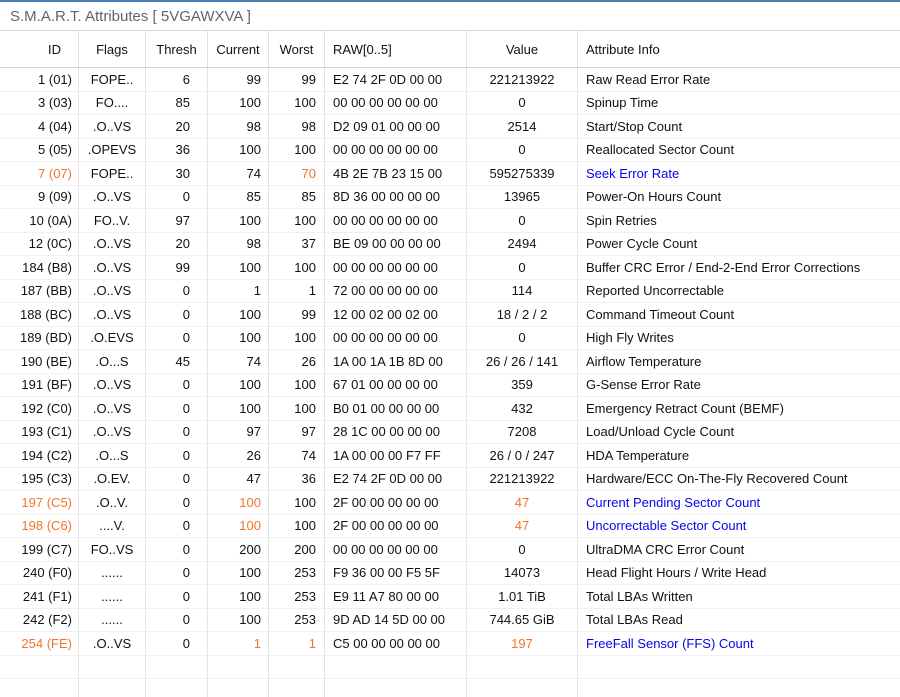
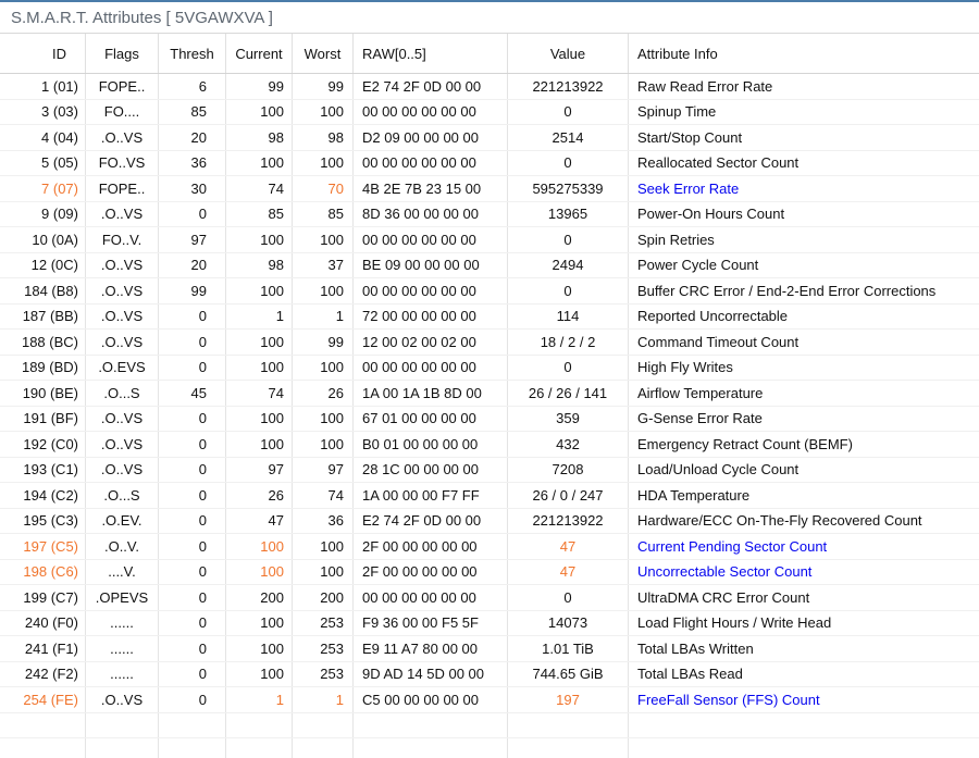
  S.M.A.R.T. Attributes [ 5VGAWXVA ]
  ID
  Flags
  Thresh
  Current
  Worst
  RAW[0..5]
  Value
  Attribute Info
  1 (01)
  FOPE..
  6
  99
  99
  E2 74 2F 0D 00 00
  221213922
  Raw Read Error Rate
  3 (03)
  FO....
  85
  100
  100
  00 00 00 00 00 00
  0
  Spinup Time
  4 (04)
  .O..VS
  20
  98
  98
- D2 09 01 00 00 00
+ D2 09 00 00 00 00
  2514
  Start/Stop Count
  5 (05)
- .OPEVS
+ FO..VS
  36
  100
  100
  00 00 00 00 00 00
  0
  Reallocated Sector Count
  7 (07)
  FOPE..
  30
  74
  70
  4B 2E 7B 23 15 00
  595275339
  Seek Error Rate
  9 (09)
  .O..VS
  0
  85
  85
  8D 36 00 00 00 00
  13965
  Power-On Hours Count
  10 (0A)
  FO..V.
  97
  100
  100
  00 00 00 00 00 00
  0
  Spin Retries
  12 (0C)
  .O..VS
  20
  98
  37
  BE 09 00 00 00 00
  2494
  Power Cycle Count
  184 (B8)
  .O..VS
  99
  100
  100
  00 00 00 00 00 00
  0
  Buffer CRC Error / End-2-End Error Corrections
  187 (BB)
  .O..VS
  0
  1
  1
  72 00 00 00 00 00
  114
  Reported Uncorrectable
  188 (BC)
  .O..VS
  0
  100
  99
  12 00 02 00 02 00
  18 / 2 / 2
  Command Timeout Count
  189 (BD)
  .O.EVS
  0
  100
  100
  00 00 00 00 00 00
  0
  High Fly Writes
  190 (BE)
  .O...S
  45
  74
  26
  1A 00 1A 1B 8D 00
  26 / 26 / 141
  Airflow Temperature
  191 (BF)
  .O..VS
  0
  100
  100
  67 01 00 00 00 00
  359
  G-Sense Error Rate
  192 (C0)
  .O..VS
  0
  100
  100
  B0 01 00 00 00 00
  432
  Emergency Retract Count (BEMF)
  193 (C1)
  .O..VS
  0
  97
  97
  28 1C 00 00 00 00
  7208
  Load/Unload Cycle Count
  194 (C2)
  .O...S
  0
  26
  74
  1A 00 00 00 F7 FF
  26 / 0 / 247
  HDA Temperature
  195 (C3)
  .O.EV.
  0
  47
  36
  E2 74 2F 0D 00 00
  221213922
  Hardware/ECC On-The-Fly Recovered Count
  197 (C5)
  .O..V.
  0
  100
  100
  2F 00 00 00 00 00
  47
  Current Pending Sector Count
  198 (C6)
  ....V.
  0
  100
  100
  2F 00 00 00 00 00
  47
  Uncorrectable Sector Count
  199 (C7)
- FO..VS
+ .OPEVS
  0
  200
  200
  00 00 00 00 00 00
  0
  UltraDMA CRC Error Count
  240 (F0)
  ......
  0
  100
  253
  F9 36 00 00 F5 5F
  14073
- Head Flight Hours / Write Head
+ Load Flight Hours / Write Head
  241 (F1)
  ......
  0
  100
  253
  E9 11 A7 80 00 00
  1.01 TiB
  Total LBAs Written
  242 (F2)
  ......
  0
  100
  253
  9D AD 14 5D 00 00
  744.65 GiB
  Total LBAs Read
  254 (FE)
  .O..VS
  0
  1
  1
  C5 00 00 00 00 00
  197
  FreeFall Sensor (FFS) Count
